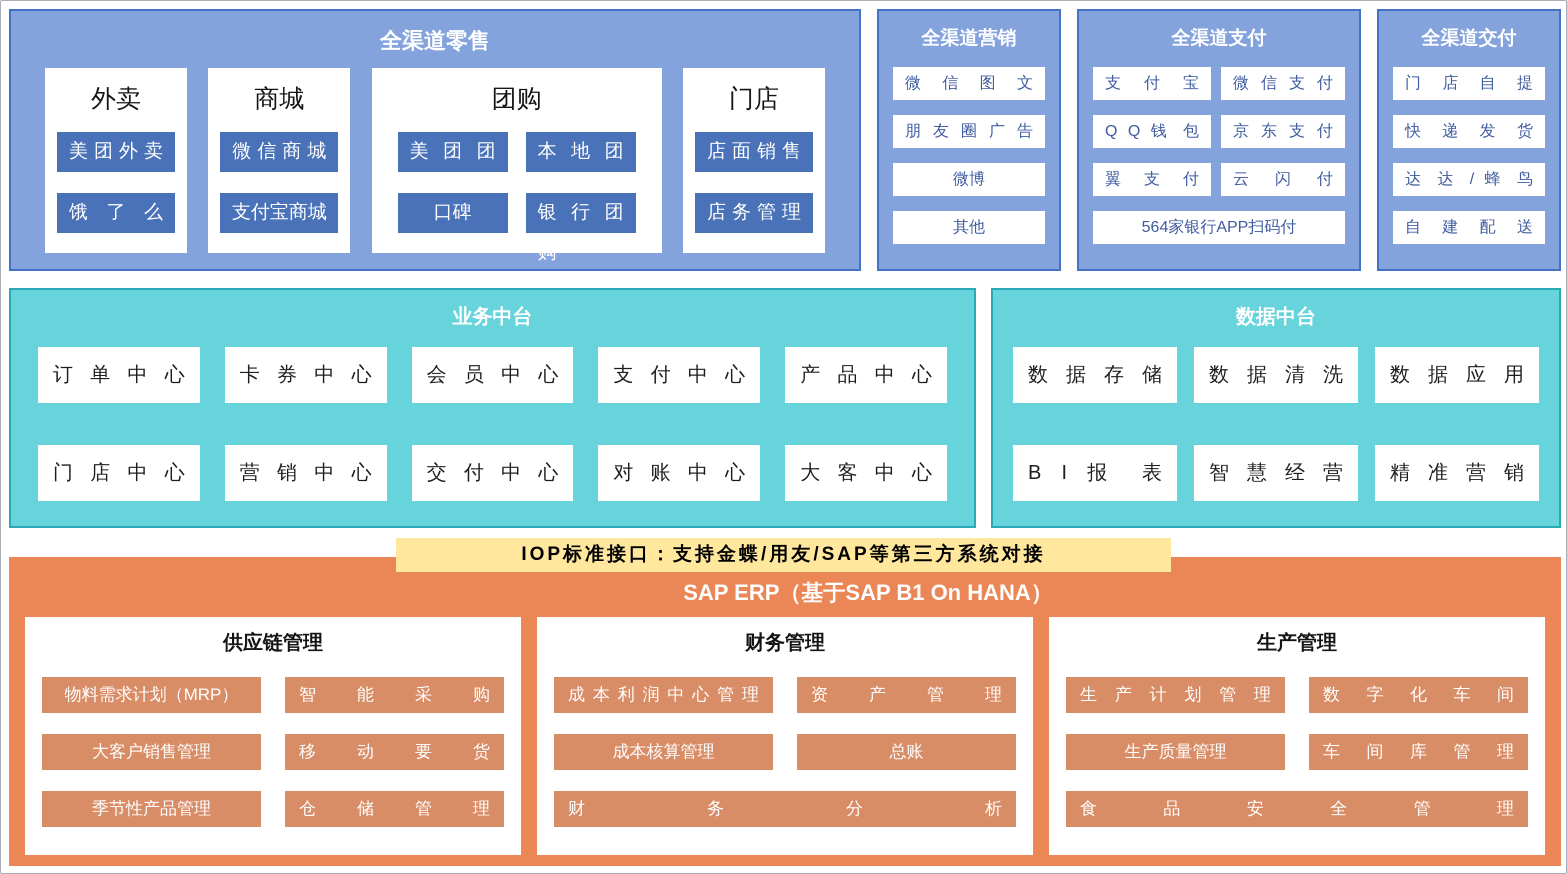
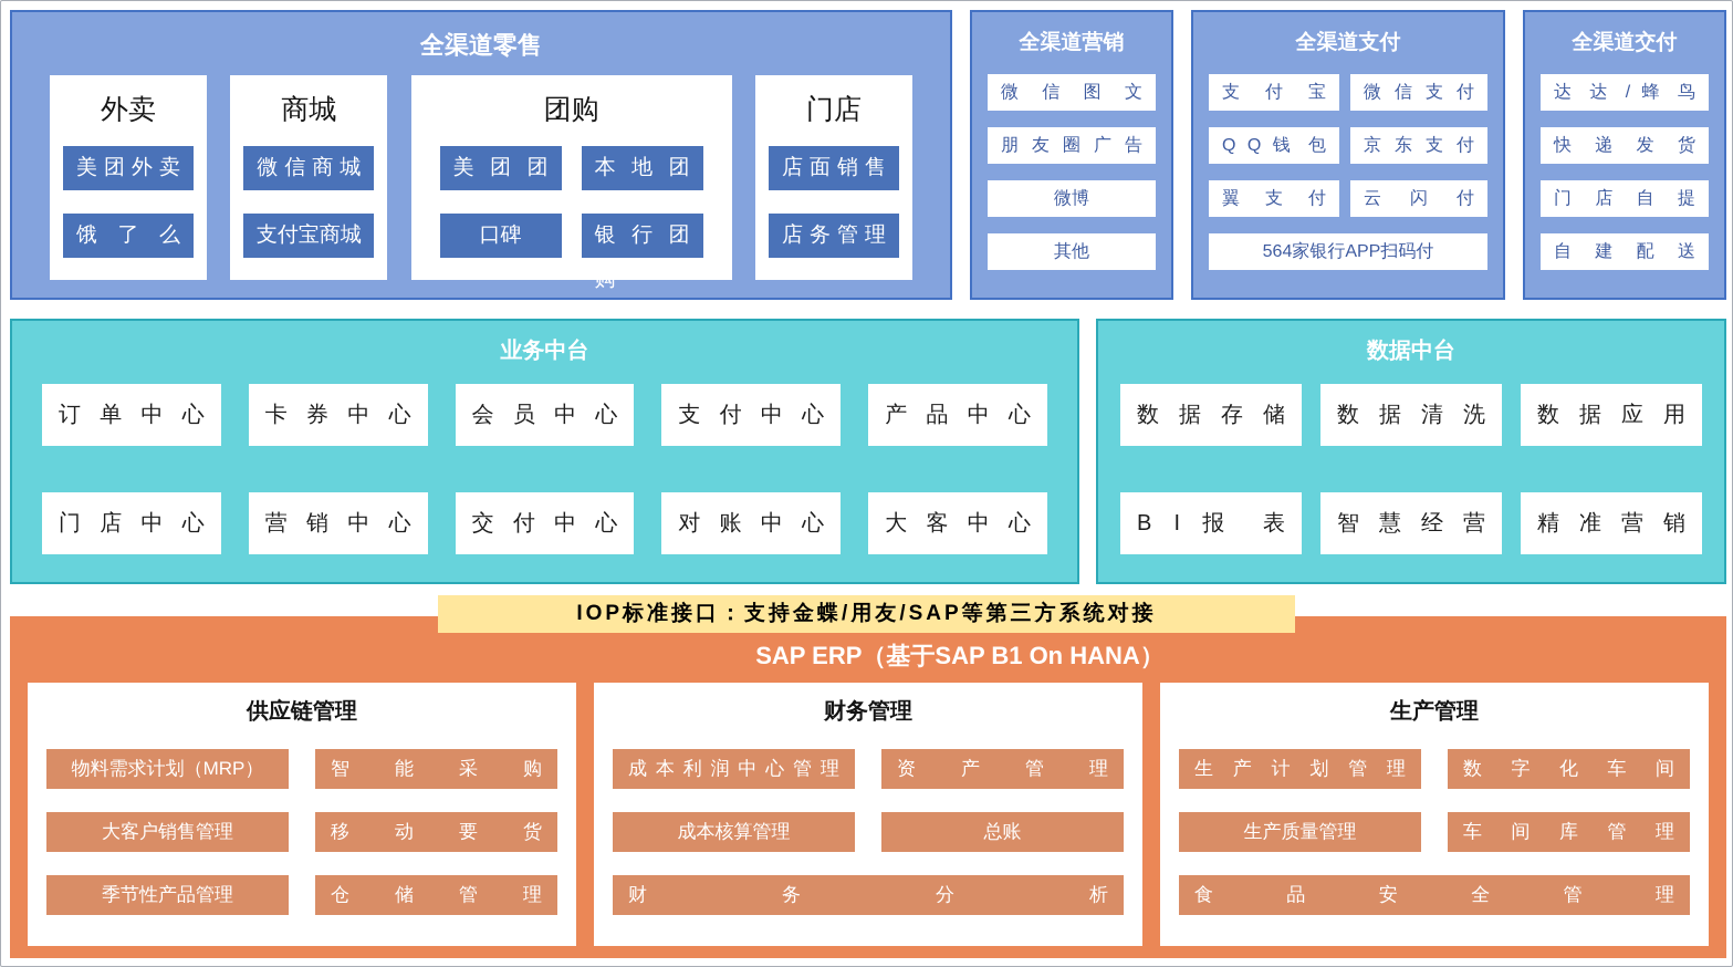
  全渠道零售
  外卖
  美 团 外 卖
  饿 了 么
  商城
  微 信 商 城
  支付宝商城
  团购
  美 团 团 购
  本 地 团 购
  口碑
  银 行 团 购
  门店
  店 面 销 售
  店 务 管 理
  全渠道营销
  微 信 图 文
  朋 友 圈 广 告
  微博
  其他
  全渠道支付
  支 付 宝
  微 信 支 付
  Q Q 钱 包
  京 东 支 付
  翼 支 付
  云 闪 付
  564家银行APP扫码付
  全渠道交付
- 门 店 自 提
+ 达 达 / 蜂 鸟
  快 递 发 货
- 达 达 / 蜂 鸟
+ 门 店 自 提
  自 建 配 送
  业务中台
  订 单 中 心
  卡 券 中 心
  会 员 中 心
  支 付 中 心
  产 品 中 心
  门 店 中 心
  营 销 中 心
  交 付 中 心
  对 账 中 心
  大 客 中 心
  数据中台
  数 据 存 储
  数 据 清 洗
  数 据 应 用
  B I 报 表
  智 慧 经 营
  精 准 营 销
  IOP标准接口：支持金蝶/用友/SAP等第三方系统对接
  SAP ERP（基于SAP B1 On HANA）
  供应链管理
  物料需求计划（MRP）
  智 能 采 购
  大客户销售管理
  移 动 要 货
  季节性产品管理
  仓 储 管 理
  财务管理
  成 本 利 润 中 心 管 理
  资 产 管 理
  成本核算管理
  总账
  财 务 分 析
  生产管理
  生 产 计 划 管 理
  数 字 化 车 间
  生产质量管理
  车 间 库 管 理
  食 品 安 全 管 理
